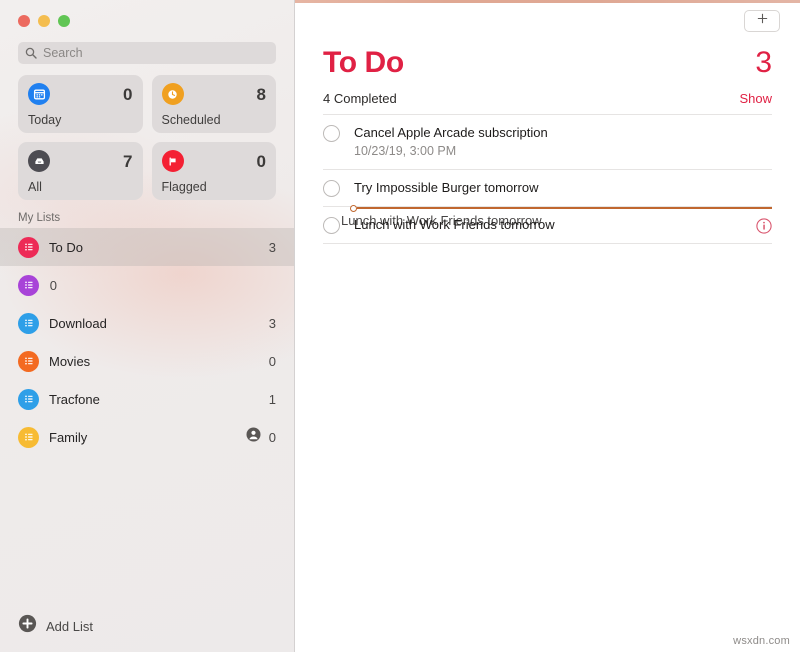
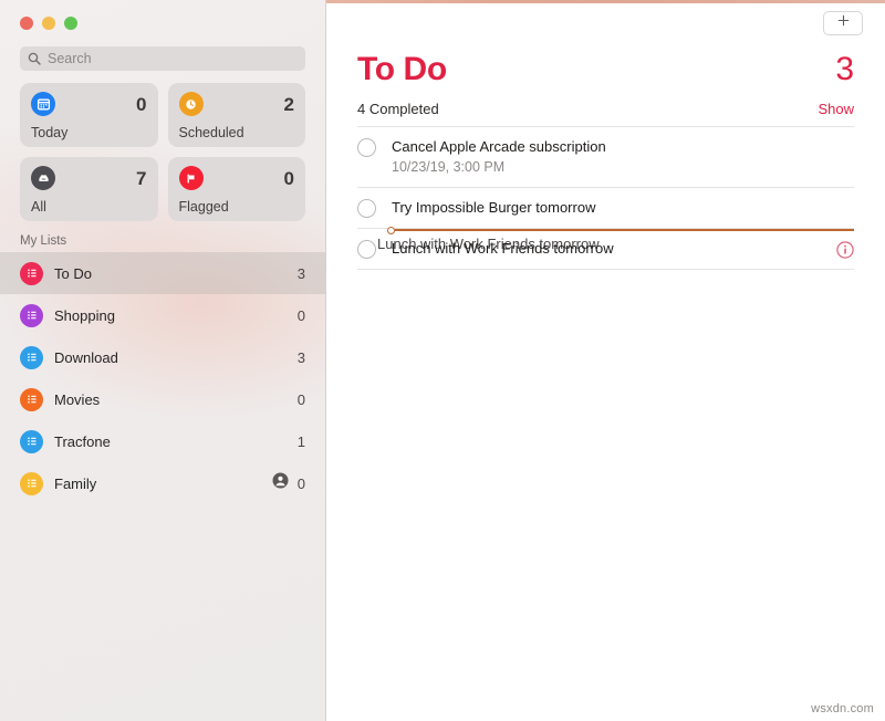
  Search
  0
  Today
- 8
+ 2
  Scheduled
  7
  All
  0
  Flagged
  My Lists
  To Do
  3
+ Shopping
  0
  Download
  3
  Movies
  0
  Tracfone
  1
  Family
  0
- Add List
  To Do
  3
  4 Completed
  Show
  Cancel Apple Arcade subscription
  10/23/19, 3:00 PM
  Try Impossible Burger tomorrow
  Lunch with Work Friends tomorrow
  Lunch with Work Friends tomorrow
  wsxdn.com
